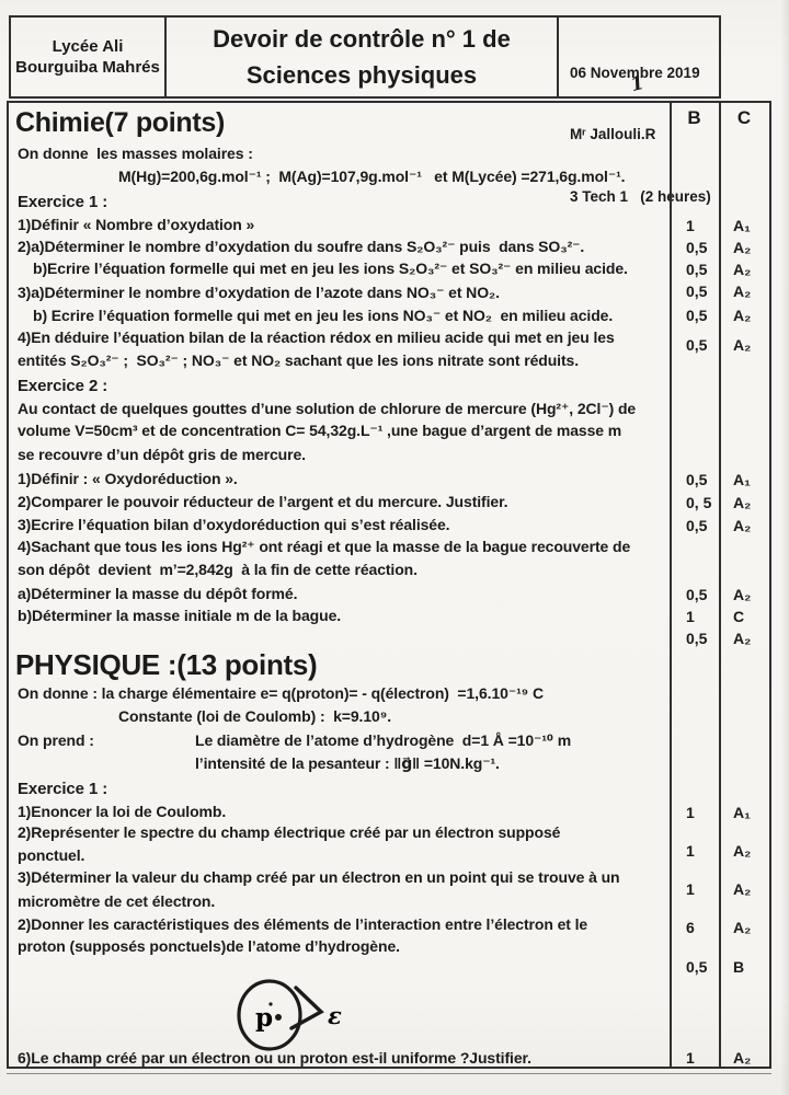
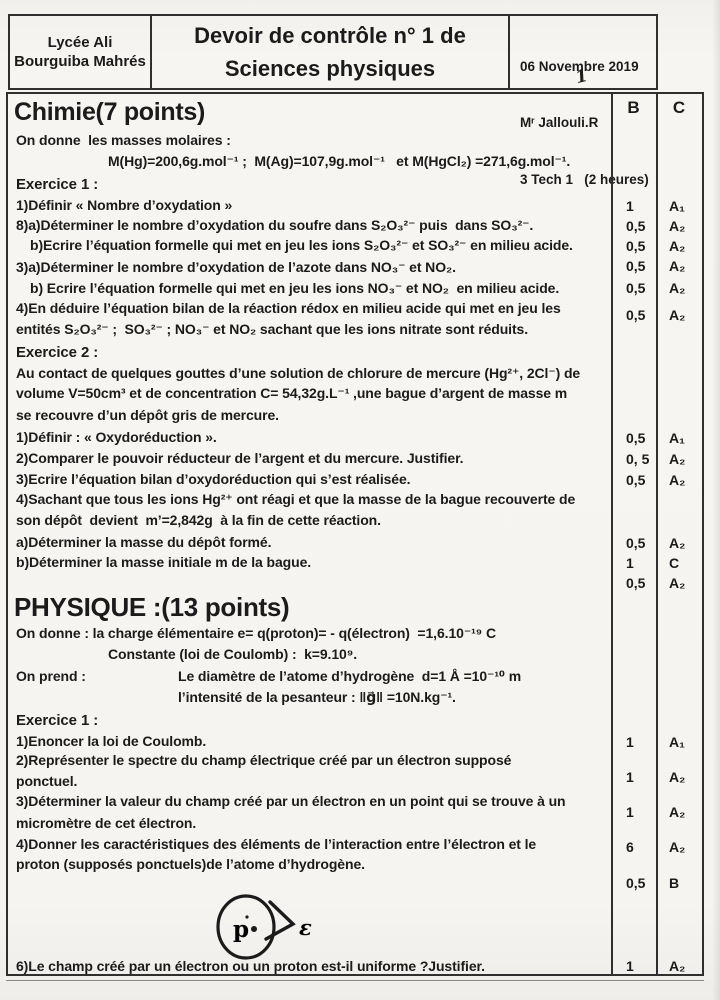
  Lycée Ali
  Bourguiba Mahrés
  Devoir de contrôle n° 1 de
  Sciences physiques
  06 Novembre 2019
  Mʳ Jallouli.R
  3 Tech 1 (2 hures)
  B
  C
  Chimie(7 points)
  On donne les masses molaires :
- M(Hg)=200,6g.mol⁻¹ ; M(Ag)=107,9g.mol⁻¹ et M(Lycée) =271,6g.mol⁻¹.
+ M(Hg)=200,6g.mol⁻¹ ; M(Ag)=107,9g.mol⁻¹ et M(HgCl₂) =271,6g.mol⁻¹.
  Exercice 1 :
  1)Définir « Nombre d’oxydation »
- 2)a)Déterminer le nombre d’oxydation du soufre dans S₂O₃²⁻ puis dans SO₃²⁻.
+ 8)a)Déterminer le nombre d’oxydation du soufre dans S₂O₃²⁻ puis dans SO₃²⁻.
  b)Ecrire l’équation formelle qui met en jeu les ions S₂O₃²⁻ et SO₃²⁻ en milieu acide.
  3)a)Déterminer le nombre d’oxydation de l’azote dans NO₃⁻ et NO₂.
  b) Ecrire l’équation formelle qui met en jeu les ions NO₃⁻ et NO₂ en milieu acide.
  4)En déduire l’équation bilan de la réaction rédox en milieu acide qui met en jeu les
  entités S₂O₃²⁻ ; SO₃²⁻ ; NO₃⁻ et NO₂ sachant que les ions nitrate sont réduits.
  Exercice 2 :
  Au contact de quelques gouttes d’une solution de chlorure de mercure (Hg²⁺, 2Cl⁻) de
  volume V=50cm³ et de concentration C= 54,32g.L⁻¹ ,une bague d’argent de masse m
  se recouvre d’un dépôt gris de mercure.
  1)Définir : « Oxydoréduction ».
  2)Comparer le pouvoir réducteur de l’argent et du mercure. Justifier.
  3)Ecrire l’équation bilan d’oxydoréduction qui s’est réalisée.
  4)Sachant que tous les ions Hg²⁺ ont réagi et que la masse de la bague recouverte de
  son dépôt devient m’=2,842g à la fin de cette réaction.
  a)Déterminer la masse du dépôt formé.
  b)Déterminer la masse initiale m de la bague.
  PHYSIQUE :(13 points)
  On donne : la charge élémentaire e= q(proton)= - q(électron) =1,6.10⁻¹⁹ C
  Constante (loi de Coulomb) : k=9.10⁹.
  On prend :
  Le diamètre de l’atome d’hydrogène d=1 Å =10⁻¹⁰ m
  l’intensité de la pesanteur : ‖g⃗‖ =10N.kg⁻¹.
  Exercice 1 :
  1)Enoncer la loi de Coulomb.
  2)Représenter le spectre du champ électrique créé par un électron supposé
  ponctuel.
  3)Déterminer la valeur du champ créé par un électron en un point qui se trouve à un
  micromètre de cet électron.
- 2)Donner les caractéristiques des éléments de l’interaction entre l’électron et le
+ 4)Donner les caractéristiques des éléments de l’interaction entre l’électron et le
  proton (supposés ponctuels)de l’atome d’hydrogène.
  6)Le champ créé par un électron ou un proton est-il uniforme ?Justifier.
  p
  ε
  1
  A₁
  0,5
  A₂
  0,5
  A₂
  0,5
  A₂
  0,5
  A₂
  0,5
  A₂
  0,5
  A₁
  0, 5
  A₂
  0,5
  A₂
  0,5
  A₂
  1
  C
  0,5
  A₂
  1
  A₁
  1
  A₂
  1
  A₂
  6
  A₂
  0,5
  B
  1
  A₂
